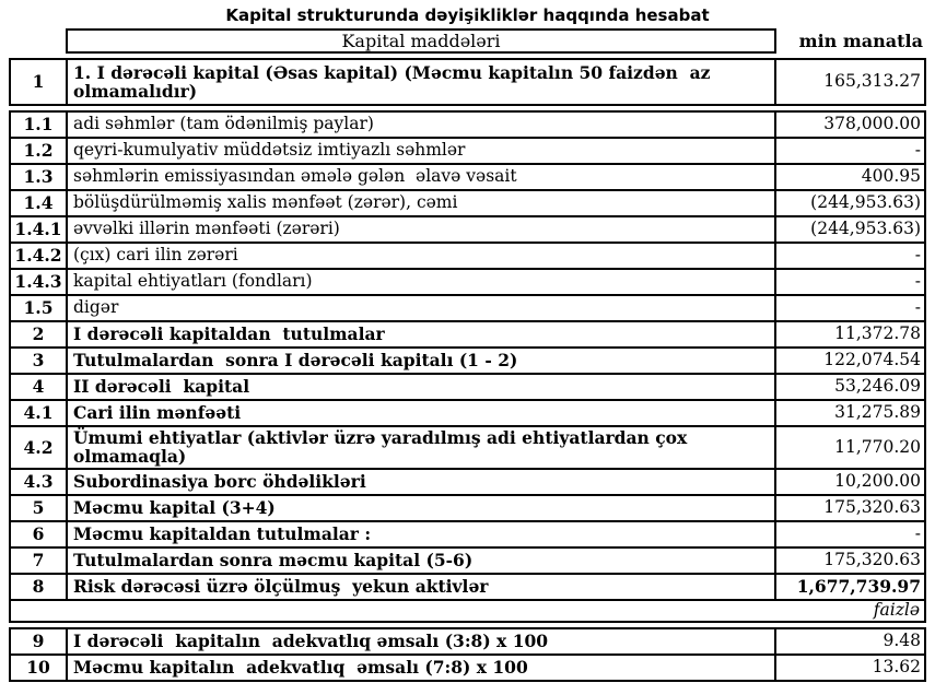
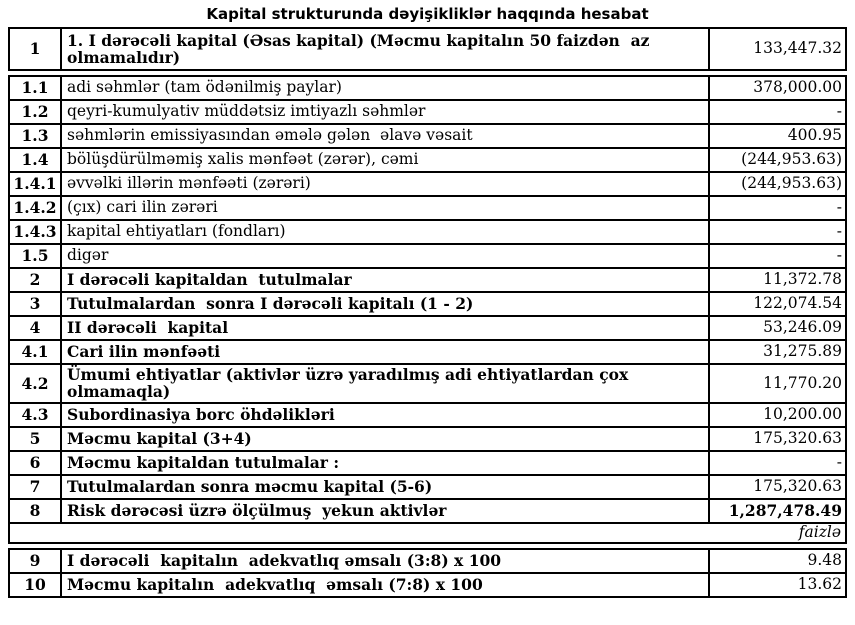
  Kapital strukturunda dəyişikliklər haqqında hesabat
- Kapital maddələri
- min manatla
  1
  1. I dərəcəli kapital (Əsas kapital) (Məcmu kapitalın 50 faizdən az olmamalıdır)
- 165,313.27
+ 133,447.32
  1.1
  adi səhmlər (tam ödənilmiş paylar)
  378,000.00
  1.2
  qeyri-kumulyativ müddətsiz imtiyazlı səhmlər
  -
  1.3
  səhmlərin emissiyasından əmələ gələn əlavə vəsait
  400.95
  1.4
  bölüşdürülməmiş xalis mənfəət (zərər), cəmi
  (244,953.63)
  1.4.1
  əvvəlki illərin mənfəəti (zərəri)
  (244,953.63)
  1.4.2
  (çıx) cari ilin zərəri
  -
  1.4.3
  kapital ehtiyatları (fondları)
  -
  1.5
  digər
  -
  2
  I dərəcəli kapitaldan tutulmalar
  11,372.78
  3
  Tutulmalardan sonra I dərəcəli kapitalı (1 - 2)
  122,074.54
  4
  II dərəcəli kapital
  53,246.09
  4.1
  Cari ilin mənfəəti
  31,275.89
  4.2
  Ümumi ehtiyatlar (aktivlər üzrə yaradılmış adi ehtiyatlardan çox olmamaqla)
  11,770.20
  4.3
  Subordinasiya borc öhdəlikləri
  10,200.00
  5
  Məcmu kapital (3+4)
  175,320.63
  6
  Məcmu kapitaldan tutulmalar :
  -
  7
  Tutulmalardan sonra məcmu kapital (5-6)
  175,320.63
  8
  Risk dərəcəsi üzrə ölçülmuş yekun aktivlər
- 1,677,739.97
+ 1,287,478.49
  faizlə
  9
  I dərəcəli kapitalın adekvatlıq əmsalı (3:8) x 100
  9.48
  10
  Məcmu kapitalın adekvatlıq əmsalı (7:8) x 100
  13.62
